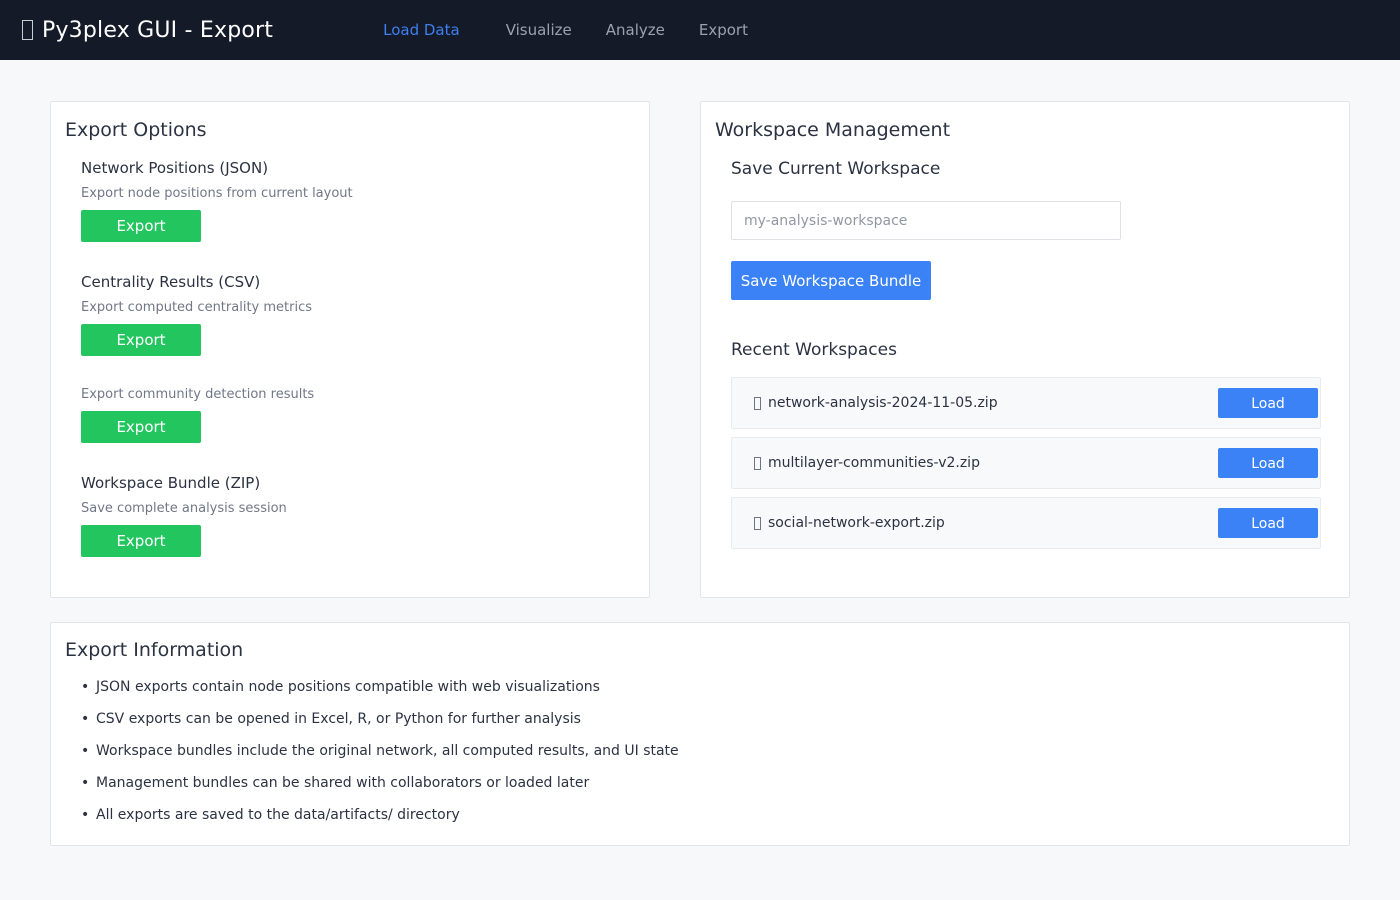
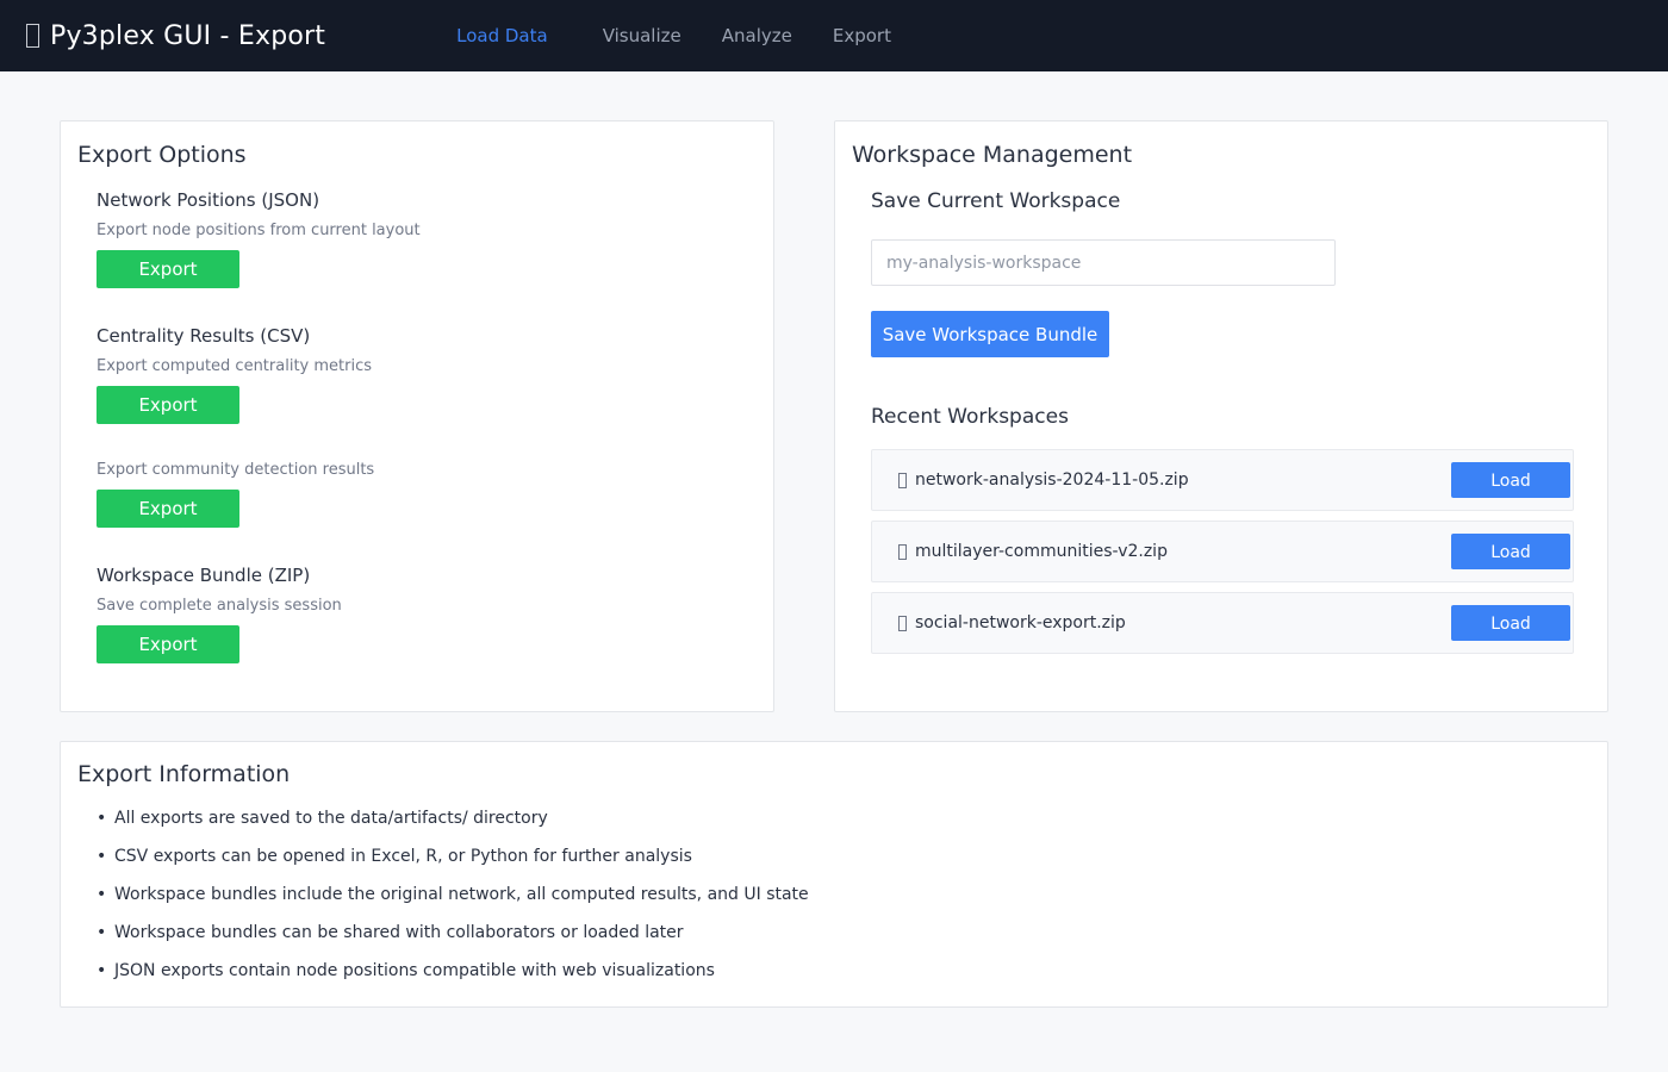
  Py3plex GUI - Export
  Load Data
  Visualize
  Analyze
  Export
  Export Options
  Network Positions (JSON)
  Export node positions from current layout
  Export
  Centrality Results (CSV)
  Export computed centrality metrics
  Export
  Export community detection results
  Export
  Workspace Bundle (ZIP)
  Save complete analysis session
  Export
  Workspace Management
  Save Current Workspace
  my-analysis-workspace
  Save Workspace Bundle
  Recent Workspaces
  network-analysis-2024-11-05.zip
  Load
  multilayer-communities-v2.zip
  Load
  social-network-export.zip
  Load
  Export Information
- JSON exports contain node positions compatible with web visualizations
+ All exports are saved to the data/artifacts/ directory
  CSV exports can be opened in Excel, R, or Python for further analysis
  Workspace bundles include the original network, all computed results, and UI state
- Management bundles can be shared with collaborators or loaded later
+ Workspace bundles can be shared with collaborators or loaded later
- All exports are saved to the data/artifacts/ directory
+ JSON exports contain node positions compatible with web visualizations
